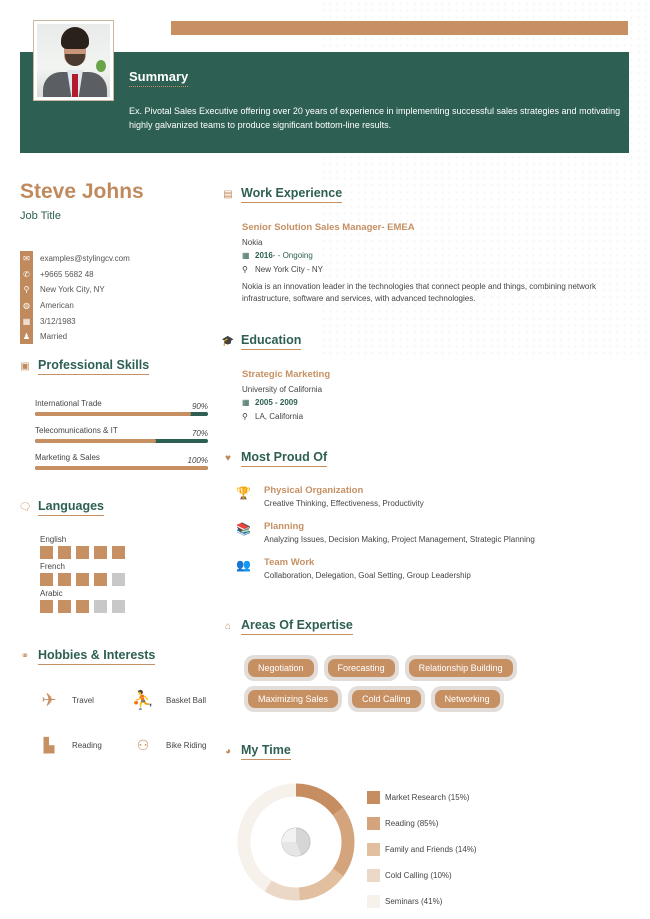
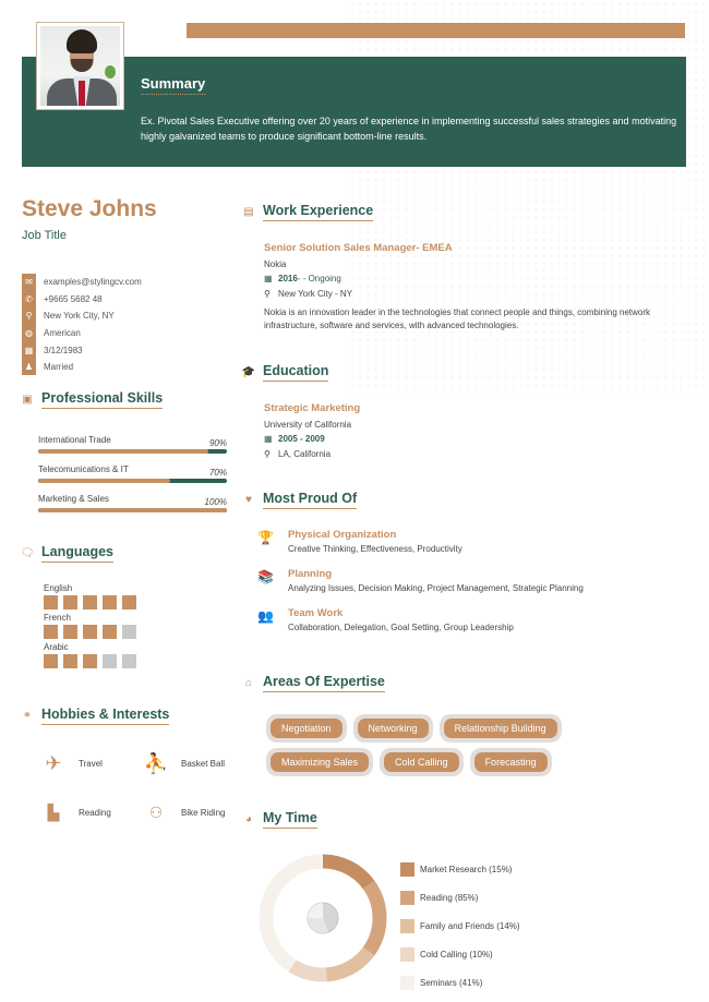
  Summary
  Ex. Pivotal Sales Executive offering over 20 years of experience in implementing successful sales strategies and motivating highly galvanized teams to produce significant bottom-line results.
  Steve Johns
  Job Title
  ✉
  examples@stylingcv.com
  ✆
  +9665 5682 48
  ⚲
  New York City, NY
  ◍
  American
  ▦
  3/12/1983
  ♟
  Married
  ▣
  Professional Skills
  International Trade
  90%
  Telecomunications & IT
  70%
  Marketing & Sales
  100%
  🗨
  Languages
  English
  French
  Arabic
  ⚭
  Hobbies & Interests
  ✈
  Travel
  ⛹
  Basket Ball
  ▙
  Reading
  ⚇
  Bike Riding
  ▤
  Work Experience
  Senior Solution Sales Manager- EMEA
  Nokia
  ▦
  2016
  - - Ongoing
  ⚲
  New York City - NY
  Nokia is an innovation leader in the technologies that connect people and things, combining network infrastructure, software and services, with advanced technologies.
  🎓
  Education
  Strategic Marketing
  University of California
  ▦
  2005 - 2009
  ⚲
  LA, California
  ♥
  Most Proud Of
  🏆
  Physical Organization
  Creative Thinking, Effectiveness, Productivity
  📚
  Planning
  Analyzing Issues, Decision Making, Project Management, Strategic Planning
  👥
  Team Work
  Collaboration, Delegation, Goal Setting, Group Leadership
  ⌂
  Areas Of Expertise
  Negotiation
- Forecasting
+ Networking
  Relationship Building
  Maximizing Sales
  Cold Calling
- Networking
+ Forecasting
  ◕
  My Time
  Market Research (15%)
  Reading (85%)
  Family and Friends (14%)
  Cold Calling (10%)
  Seminars (41%)
